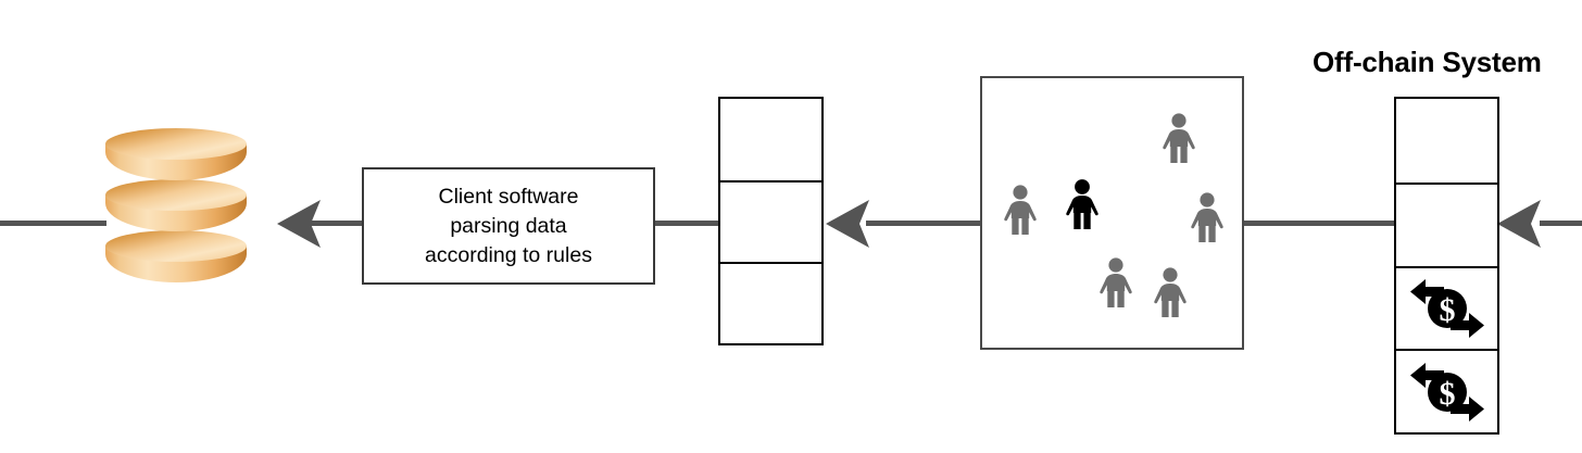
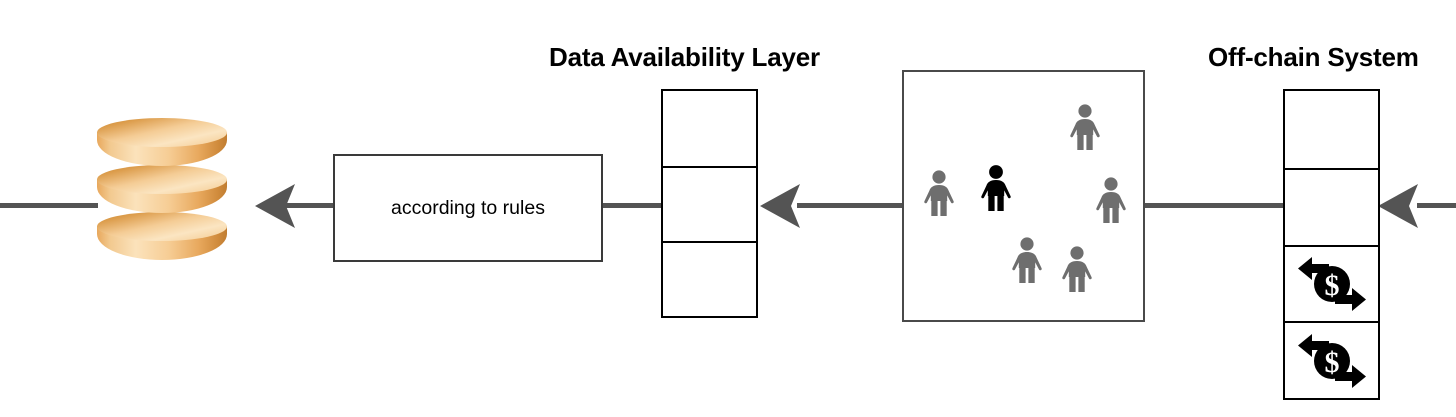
- Client software
- parsing data
  according to rules
+ Data Availability Layer
  Off-chain System
  $
  $
